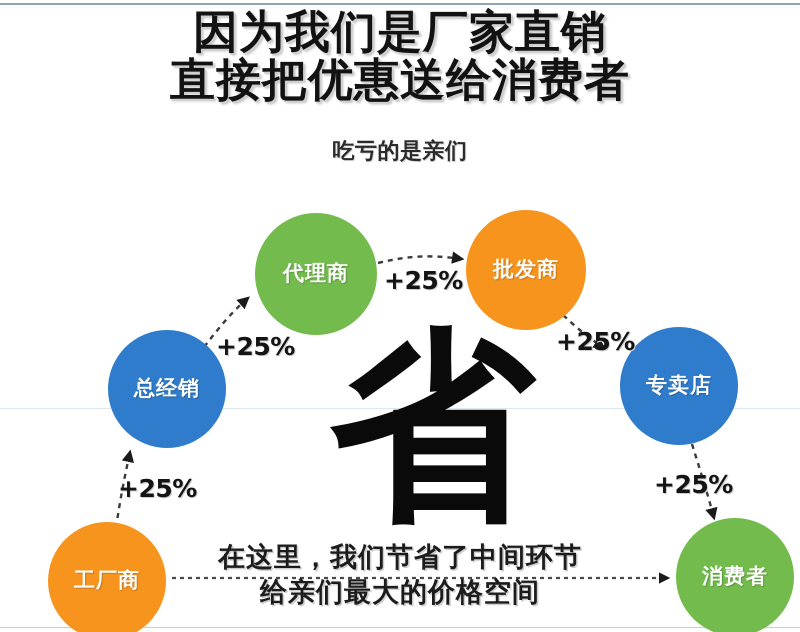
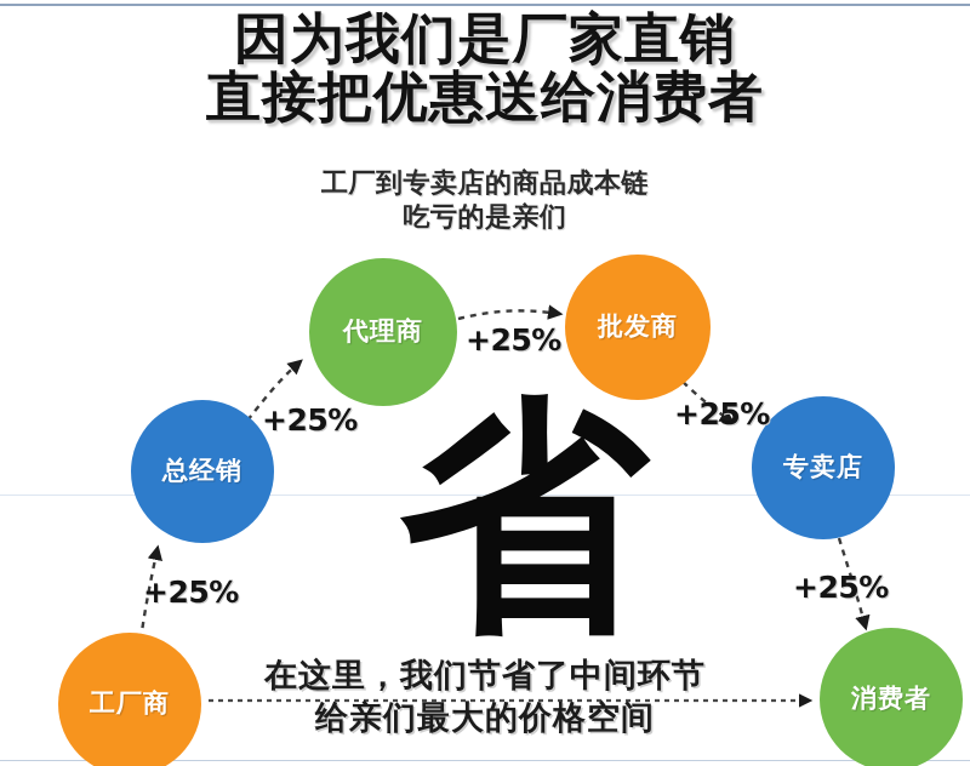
  因为我们是厂家直销
  直接把优惠送给消费者
+ 工厂到专卖店的商品成本链
  吃亏的是亲们
  省
  工厂商
  总经销
  代理商
  批发商
  专卖店
  消费者
  +25%
  +25%
  +25%
  +25%
  +25%
  在这里，我们节省了中间环节
  给亲们最大的价格空间
